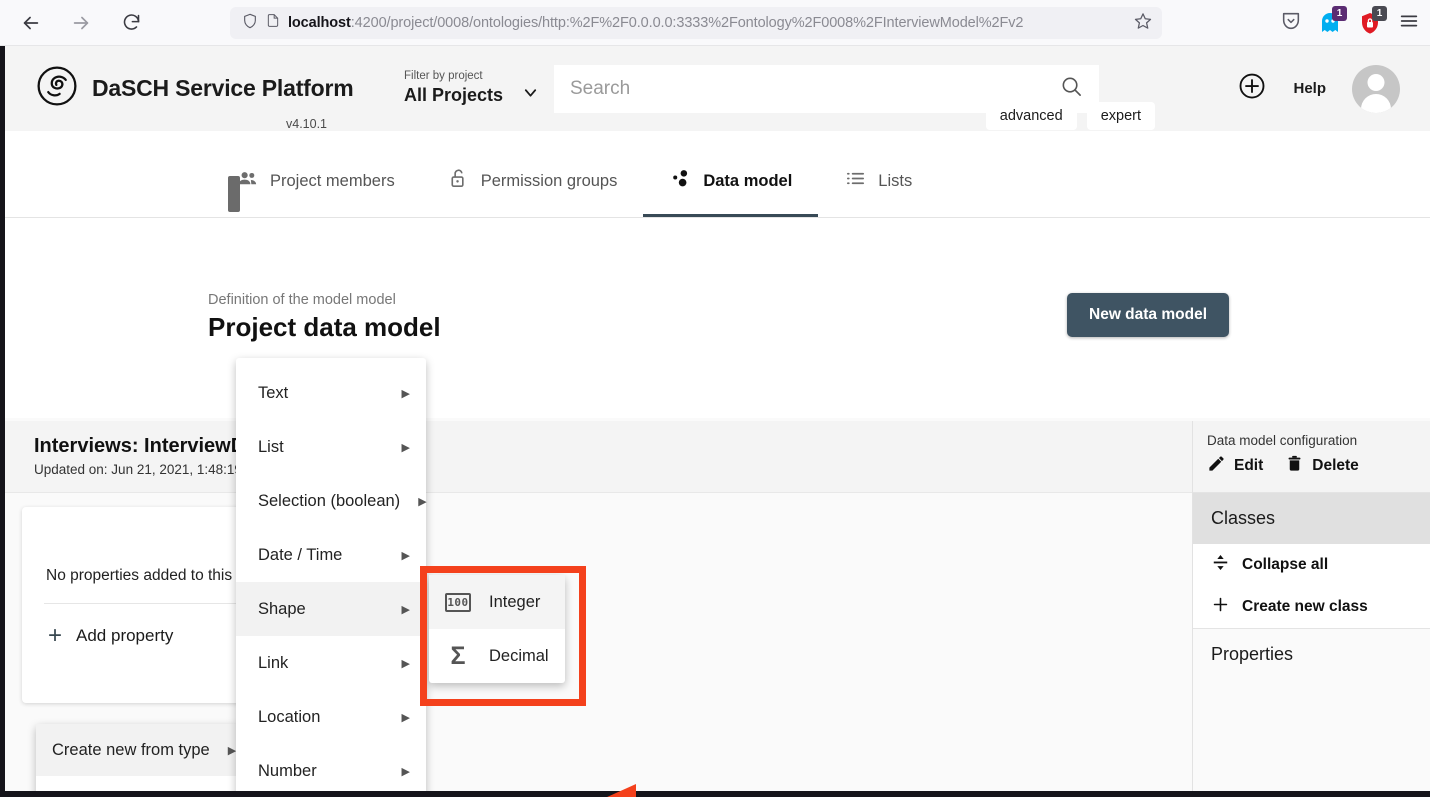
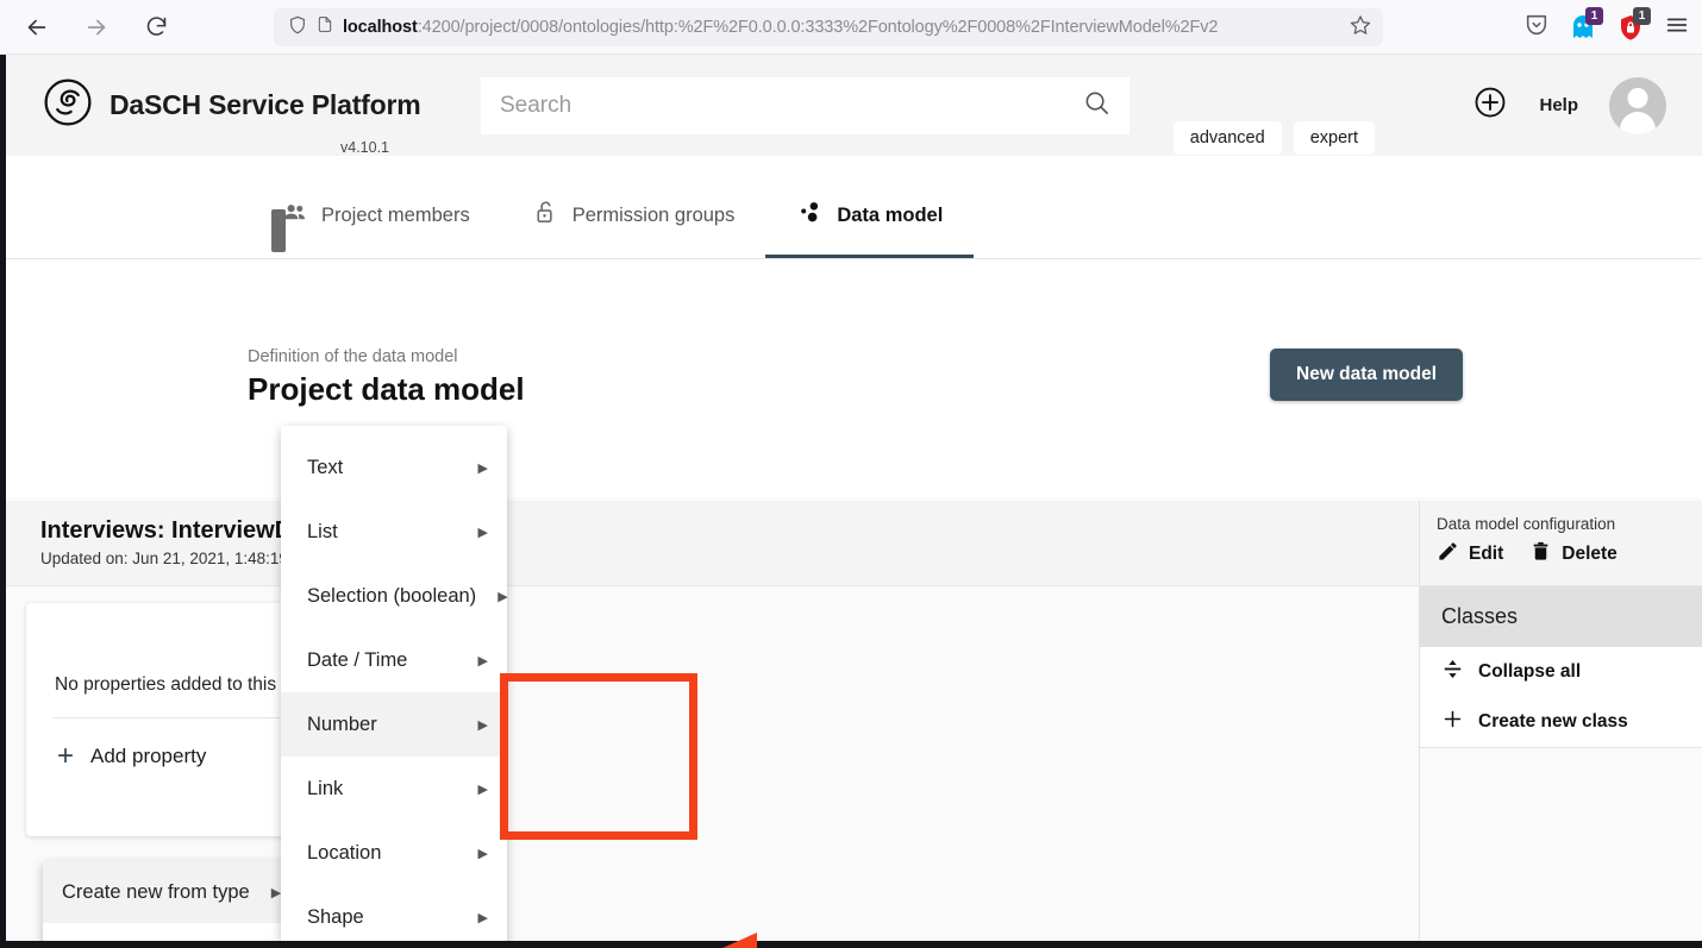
  localhost:4200/project/0008/ontologies/http:%2F%2F0.0.0.0:3333%2Fontology%2F0008%2FInterviewModel%2Fv2
  1
  1
  DaSCH Service Platform
  v4.10.1
- Filter by project
- All Projects
  Search
  Help
  advanced
  expert
  Project members
  Permission groups
  Data model
- Lists
- Definition of the model model
+ Definition of the data model
  Project data model
  New data model
  Interviews: Interview
  Updated on: Jun 21, 2021, 1:48:1
  No properties added to this
  +
  Add property
  Create new from type
  ▶
  Text
  ▶
  List
  ▶
  Selection (boolean)
  ▶
  Date / Time
  ▶
- Shape
+ Number
  ▶
  Link
  ▶
  Location
  ▶
- Number
+ Shape
  ▶
- 100
- Integer
- Σ
- Decimal
  Data model configuration
  Edit
  Delete
  Classes
  Collapse all
  Create new class
- Properties
